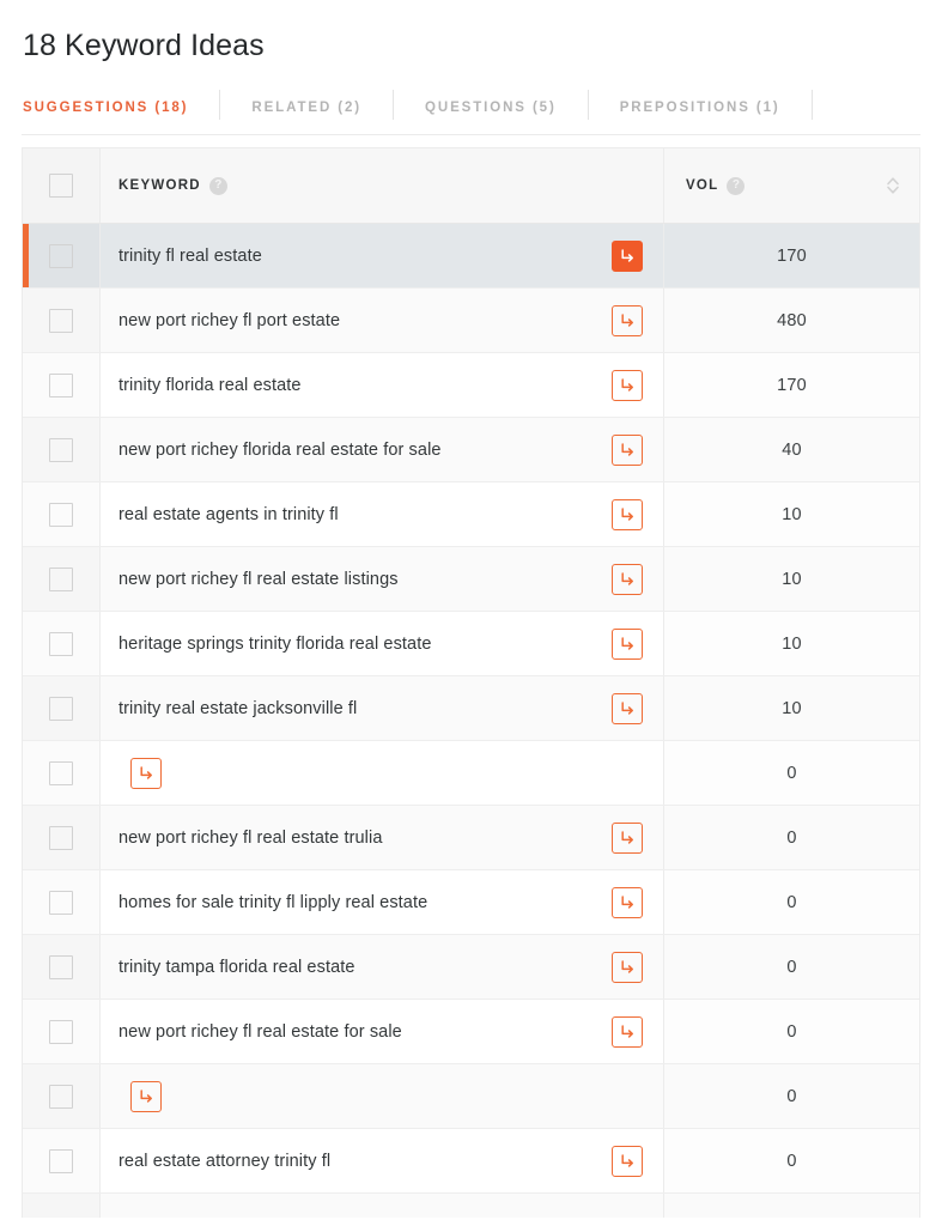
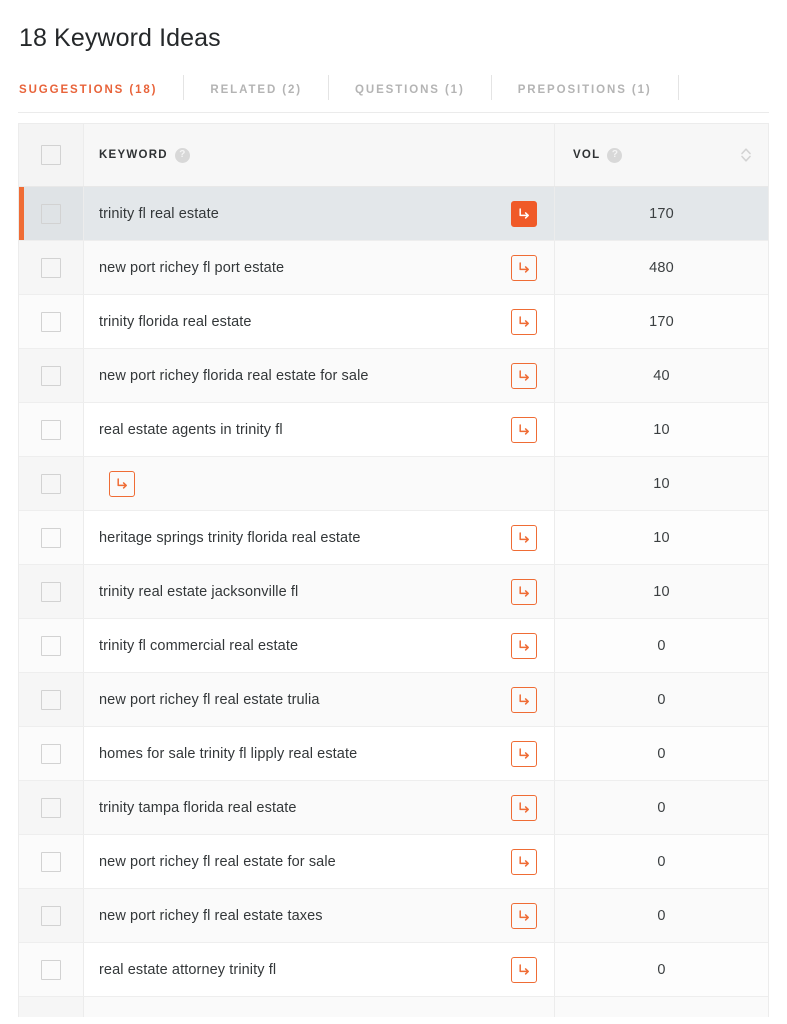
  18 Keyword Ideas
  SUGGESTIONS (18)
  RELATED (2)
- QUESTIONS (5)
+ QUESTIONS (1)
  PREPOSITIONS (1)
  KEYWORD
  ?
  VOL
  ?
  trinity fl real estate
  170
  new port richey fl port estate
  480
  trinity florida real estate
  170
  new port richey florida real estate for sale
  40
  real estate agents in trinity fl
  10
- new port richey fl real estate listings
  10
  heritage springs trinity florida real estate
  10
  trinity real estate jacksonville fl
  10
+ trinity fl commercial real estate
  0
  new port richey fl real estate trulia
  0
  homes for sale trinity fl lipply real estate
  0
  trinity tampa florida real estate
  0
  new port richey fl real estate for sale
  0
+ new port richey fl real estate taxes
  0
  real estate attorney trinity fl
  0
